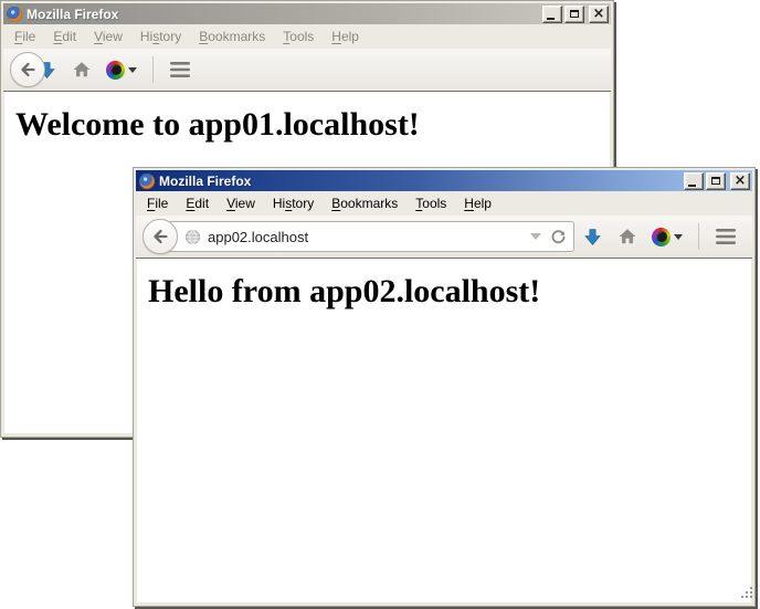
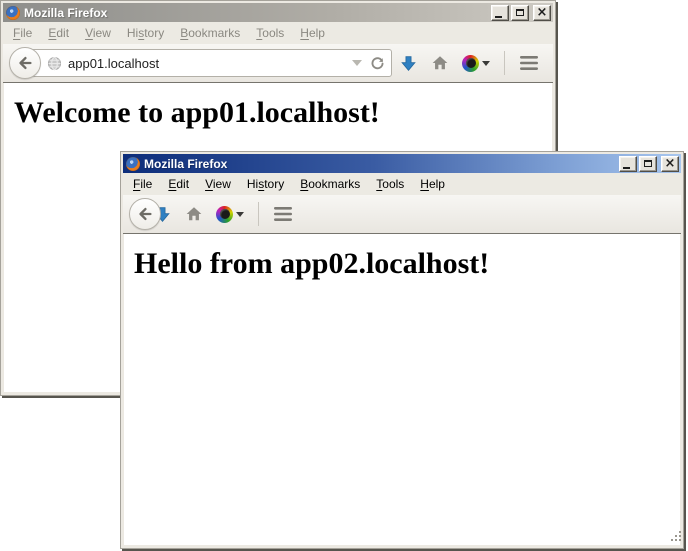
  Mozilla Firefox
  ×
  File
  Edit
  View
  History
  Bookmarks
  Tools
  Help
+ app01.localhost
  Welcome to app01.localhost!
  Mozilla Firefox
  ×
  File
  Edit
  View
  History
  Bookmarks
  Tools
  Help
- app02.localhost
  Hello from app02.localhost!
